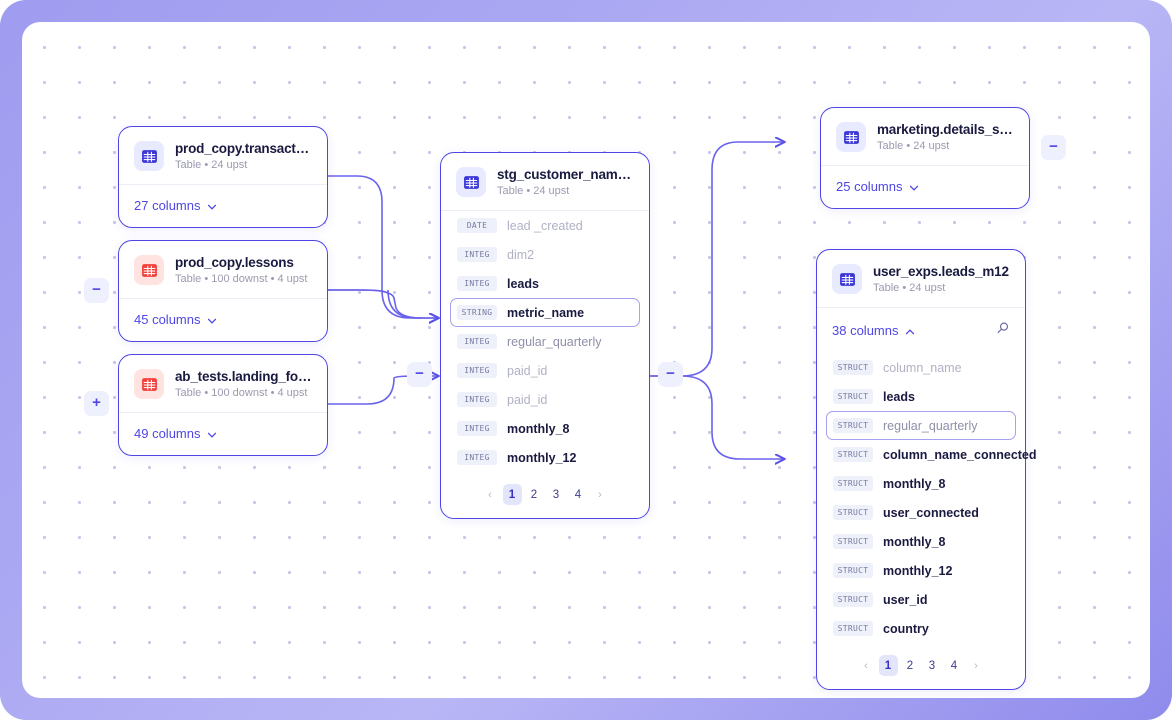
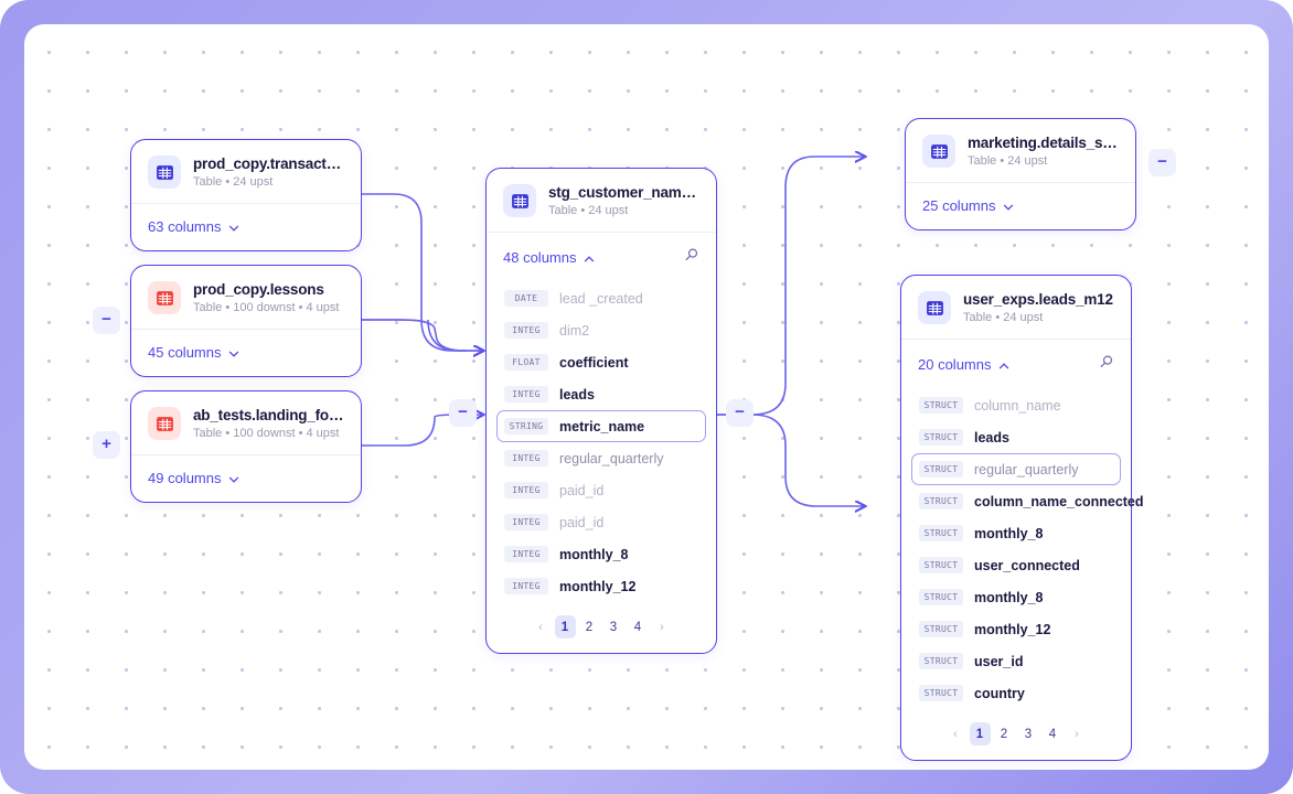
  prod_copy.transaction
  Table • 24 upst
- 27 columns
+ 63 columns
  prod_copy.lessons
  Table • 100 downst • 4 upst
  45 columns
  ab_tests.landing_for_
  Table • 100 downst • 4 upst
  49 columns
  stg_customer_name_
  Table • 24 upst
+ 48 columns
  DATE
  lead _created
  INTEG
  dim2
+ FLOAT
+ coefficient
  INTEG
  leads
  STRING
  metric_name
  INTEG
  regular_quarterly
  INTEG
  paid_id
  INTEG
  paid_id
  INTEG
  monthly_8
  INTEG
  monthly_12
  ‹
  1
  2
  3
  4
  ›
  marketing.details_sdk
  Table • 24 upst
  25 columns
  user_exps.leads_m12
  Table • 24 upst
- 38 columns
+ 20 columns
  STRUCT
  column_name
  STRUCT
  leads
  STRUCT
  regular_quarterly
  STRUCT
  column_name_connected
  STRUCT
  monthly_8
  STRUCT
  user_connected
  STRUCT
  monthly_8
  STRUCT
  monthly_12
  STRUCT
  user_id
  STRUCT
  country
  ‹
  1
  2
  3
  4
  ›
  −
  +
  −
  −
  −
